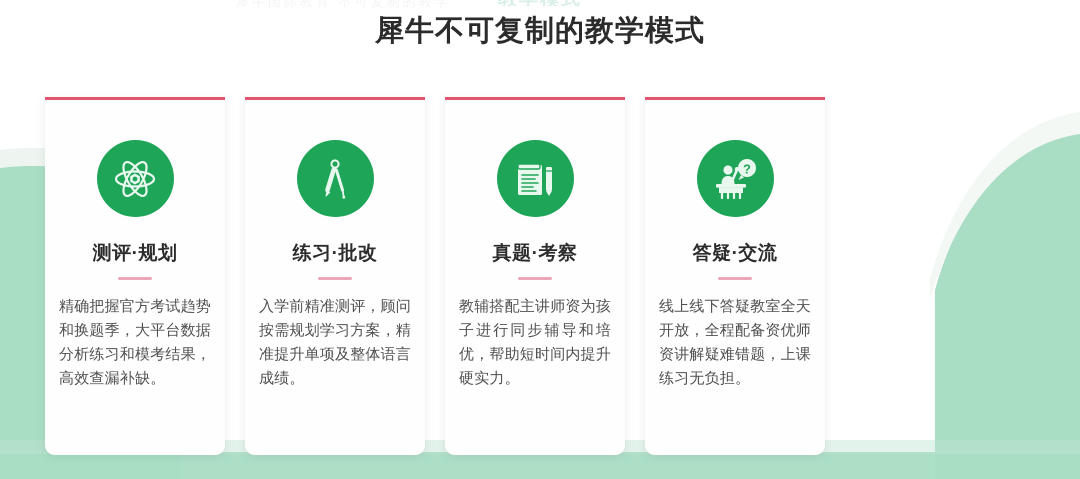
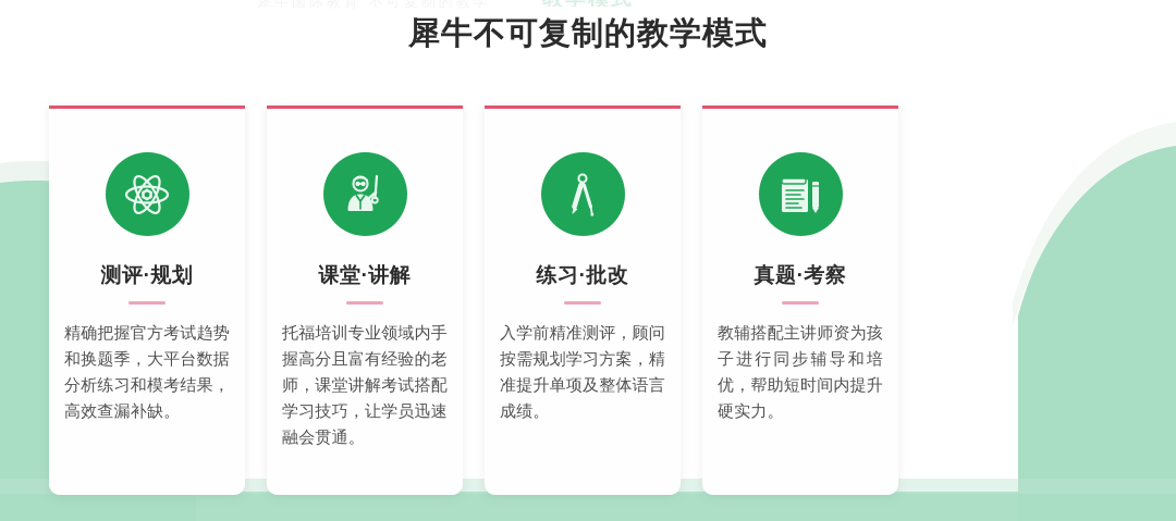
  犀牛不可复制的教学模式
  测评·规划
  精确把握官方考试趋势和换题季，大平台数据分析练习和模考结果，高效查漏补缺。
+ 课堂·讲解
+ 托福培训专业领域内手握高分且富有经验的老师，课堂讲解考试搭配学习技巧，让学员迅速融会贯通。
  练习·批改
  入学前精准测评，顾问按需规划学习方案，精准提升单项及整体语言成绩。
  真题·考察
  教辅搭配主讲师资为孩子进行同步辅导和培优，帮助短时间内提升硬实力。
- ?
- 答疑·交流
- 线上线下答疑教室全天开放，全程配备资优师资讲解疑难错题，上课练习无负担。
